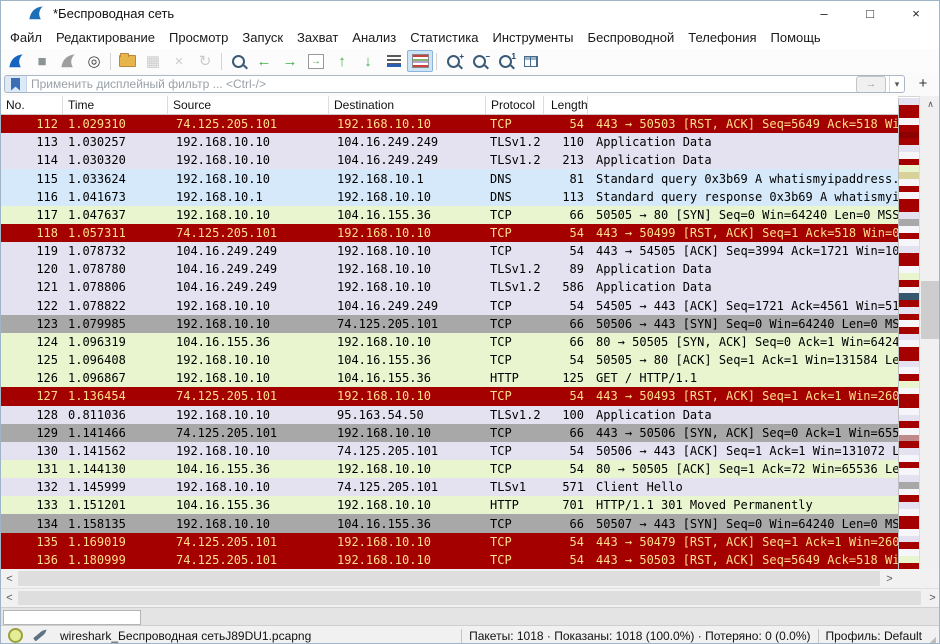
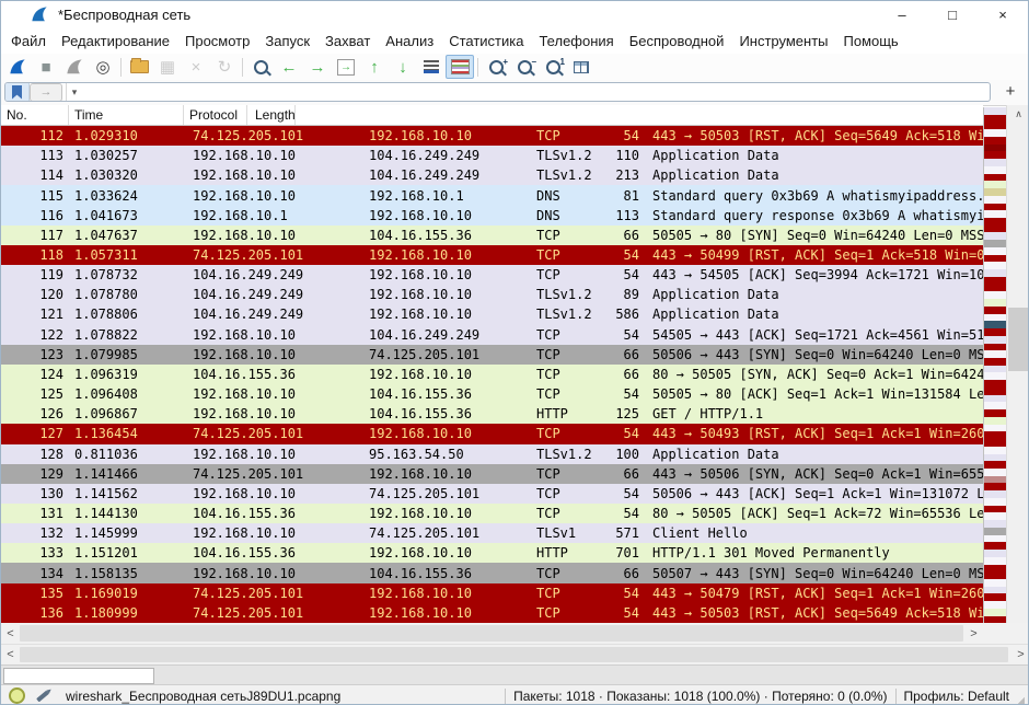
  *Беспроводная сеть
  –
  □
  ×
  Файл
  Редактирование
  Просмотр
  Запуск
  Захват
  Анализ
  Статистика
- Инструменты
+ Телефония
  Беспроводной
- Телефония
+ Инструменты
  Помощь
  ■
  ◎
  ▦
  ×
  ↻
  ←
  →
  →
  ↑
  ↓
  +
  −
  1
- Применить дисплейный фильтр ... <Ctrl-/>
  →
  ▾
  +
  No.
  Time
- Source
- Destination
  Protocol
  Length
  112
  1.029310
  74.125.205.101
  192.168.10.10
  TCP
  54
  443 → 50503 [RST, ACK] Seq=5649 Ack=518 Wi
  113
  1.030257
  192.168.10.10
  104.16.249.249
  TLSv1.2
  110
  Application Data
  114
  1.030320
  192.168.10.10
  104.16.249.249
  TLSv1.2
  213
  Application Data
  115
  1.033624
  192.168.10.10
  192.168.10.1
  DNS
  81
  Standard query 0x3b69 A whatismyipaddress.
  116
  1.041673
  192.168.10.1
  192.168.10.10
  DNS
  113
  Standard query response 0x3b69 A whatismyi
  117
  1.047637
  192.168.10.10
  104.16.155.36
  TCP
  66
  50505 → 80 [SYN] Seq=0 Win=64240 Len=0 MSS
  118
  1.057311
  74.125.205.101
  192.168.10.10
  TCP
  54
  443 → 50499 [RST, ACK] Seq=1 Ack=518 Win=0
  119
  1.078732
  104.16.249.249
  192.168.10.10
  TCP
  54
  443 → 54505 [ACK] Seq=3994 Ack=1721 Win=10
  120
  1.078780
  104.16.249.249
  192.168.10.10
  TLSv1.2
  89
  Application Data
  121
  1.078806
  104.16.249.249
  192.168.10.10
  TLSv1.2
  586
  Application Data
  122
  1.078822
  192.168.10.10
  104.16.249.249
  TCP
  54
  54505 → 443 [ACK] Seq=1721 Ack=4561 Win=51
  123
  1.079985
  192.168.10.10
  74.125.205.101
  TCP
  66
  50506 → 443 [SYN] Seq=0 Win=64240 Len=0 MS
  124
  1.096319
  104.16.155.36
  192.168.10.10
  TCP
  66
  80 → 50505 [SYN, ACK] Seq=0 Ack=1 Win=6424
  125
  1.096408
  192.168.10.10
  104.16.155.36
  TCP
  54
  50505 → 80 [ACK] Seq=1 Ack=1 Win=131584 Le
  126
  1.096867
  192.168.10.10
  104.16.155.36
  HTTP
  125
  GET / HTTP/1.1
  127
  1.136454
  74.125.205.101
  192.168.10.10
  TCP
  54
  443 → 50493 [RST, ACK] Seq=1 Ack=1 Win=260
  128
  0.811036
  192.168.10.10
  95.163.54.50
  TLSv1.2
  100
  Application Data
  129
  1.141466
  74.125.205.101
  192.168.10.10
  TCP
  66
  443 → 50506 [SYN, ACK] Seq=0 Ack=1 Win=655
  130
  1.141562
  192.168.10.10
  74.125.205.101
  TCP
  54
  50506 → 443 [ACK] Seq=1 Ack=1 Win=131072 L
  131
  1.144130
  104.16.155.36
  192.168.10.10
  TCP
  54
  80 → 50505 [ACK] Seq=1 Ack=72 Win=65536 Le
  132
  1.145999
  192.168.10.10
  74.125.205.101
  TLSv1
  571
  Client Hello
  133
  1.151201
  104.16.155.36
  192.168.10.10
  HTTP
  701
  HTTP/1.1 301 Moved Permanently
  134
  1.158135
  192.168.10.10
  104.16.155.36
  TCP
  66
  50507 → 443 [SYN] Seq=0 Win=64240 Len=0 MS
  135
  1.169019
  74.125.205.101
  192.168.10.10
  TCP
  54
  443 → 50479 [RST, ACK] Seq=1 Ack=1 Win=260
  136
  1.180999
  74.125.205.101
  192.168.10.10
  TCP
  54
  443 → 50503 [RST, ACK] Seq=5649 Ack=518 Wi
  ∧
  <
  >
  <
  >
  wireshark_Беспроводная сетьJ89DU1.pcapng
  Пакеты: 1018 · Показаны: 1018 (100.0%) · Потеряно: 0 (0.0%)
  Профиль: Default
